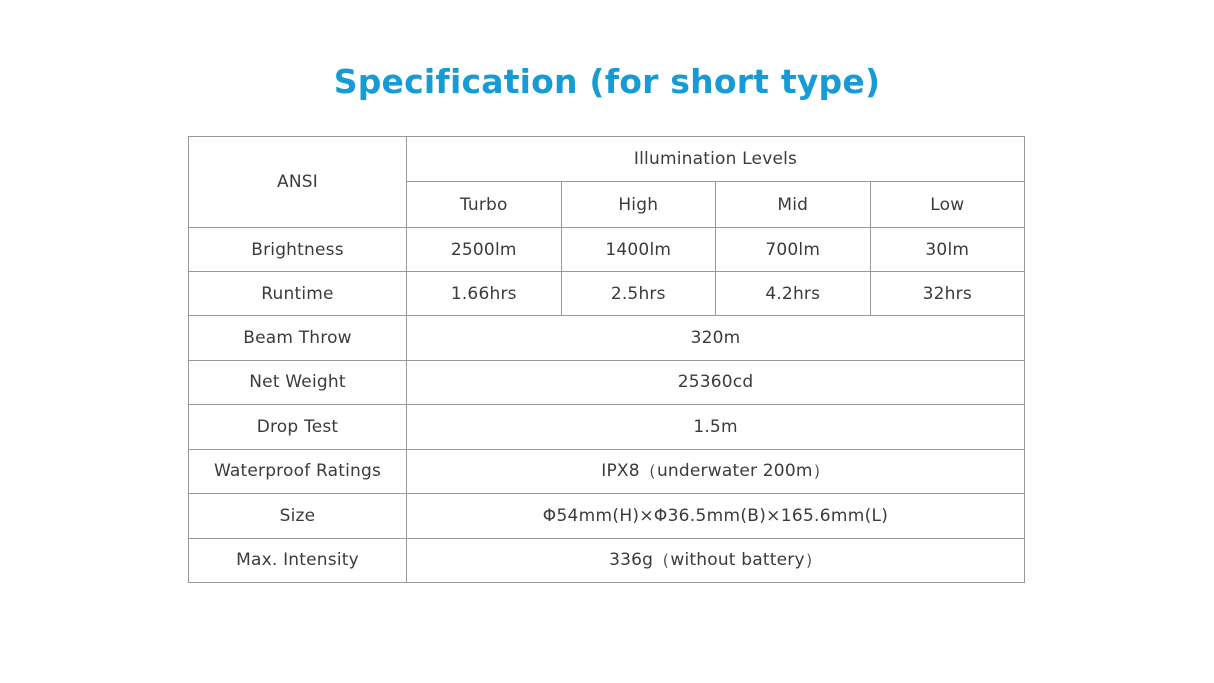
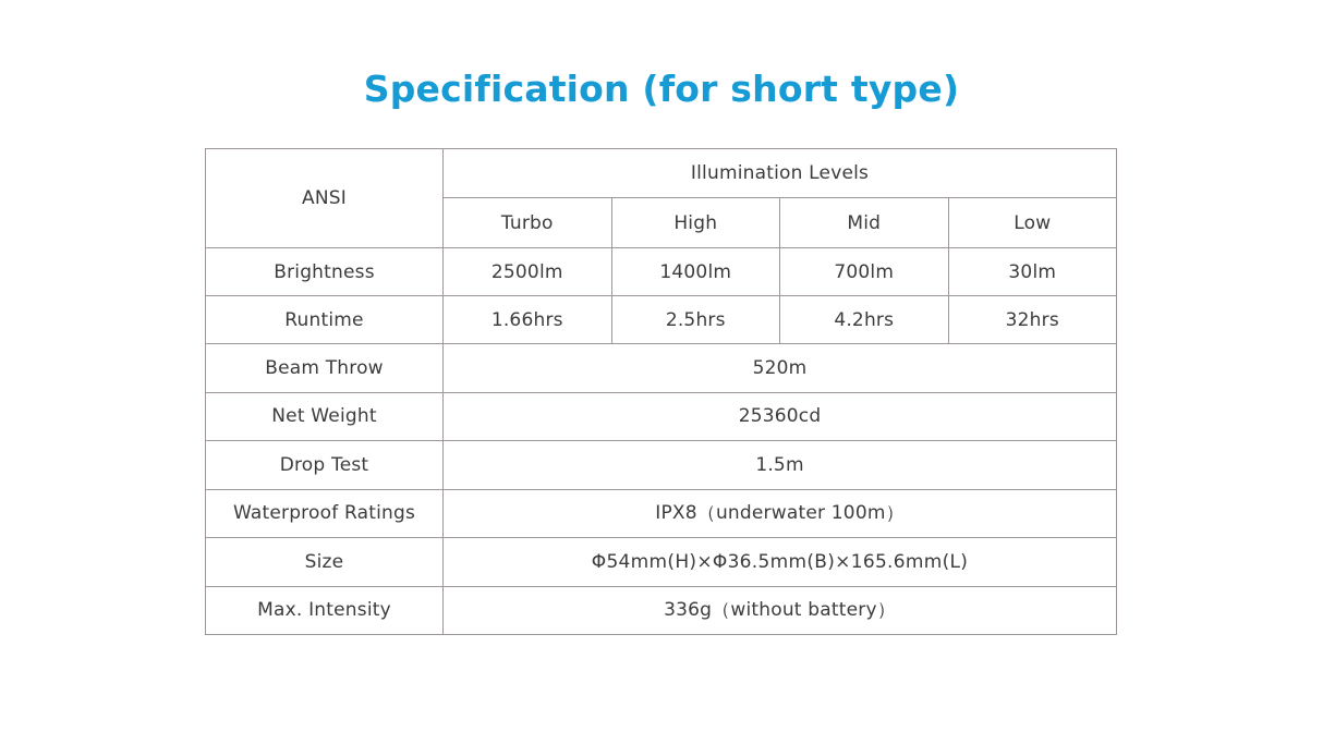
  Specification (for short type)
  ANSI	Illumination Levels
  Turbo	High	Mid	Low
  Brightness	2500lm	1400lm	700lm	30lm
  Runtime	1.66hrs	2.5hrs	4.2hrs	32hrs
- Beam Throw	320m
+ Beam Throw	520m
  Net Weight	25360cd
  Drop Test	1.5m
- Waterproof Ratings	IPX8（underwater 200m）
+ Waterproof Ratings	IPX8（underwater 100m）
  Size	Φ54mm(H)×Φ36.5mm(B)×165.6mm(L)
  Max. Intensity	336g（without battery）
